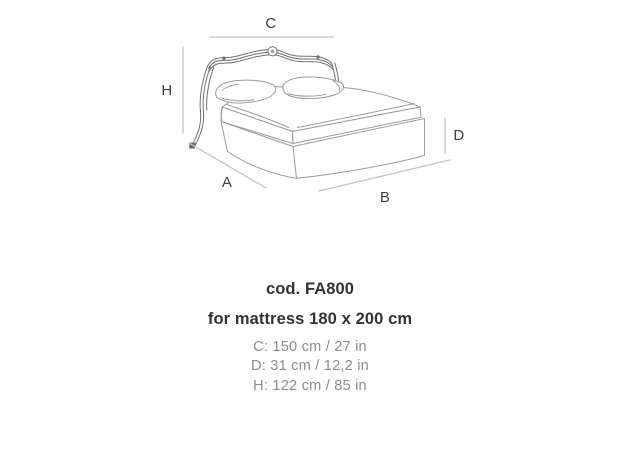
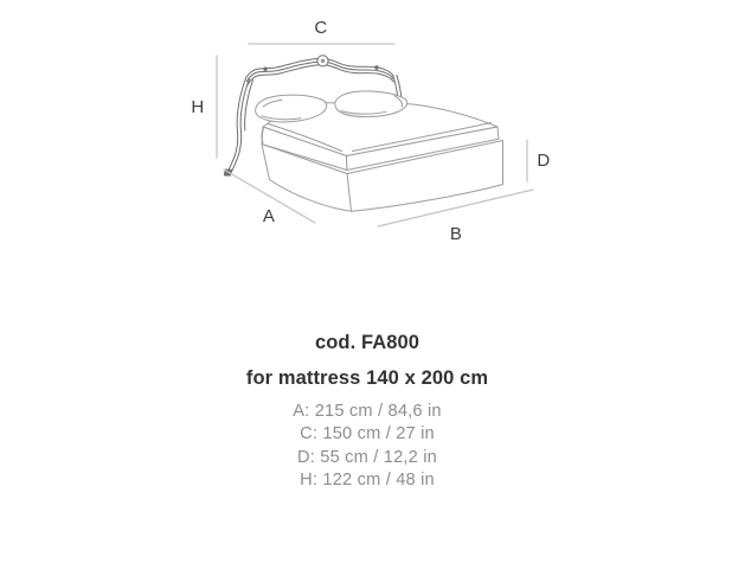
  C
  H
  A
  B
  D
  cod. FA800
- for mattress 180 x 200 cm
+ for mattress 140 x 200 cm
+ A: 215 cm / 84,6 in
  C: 150 cm / 27 in
- D: 31 cm / 12,2 in
+ D: 55 cm / 12,2 in
- H: 122 cm / 85 in
+ H: 122 cm / 48 in
